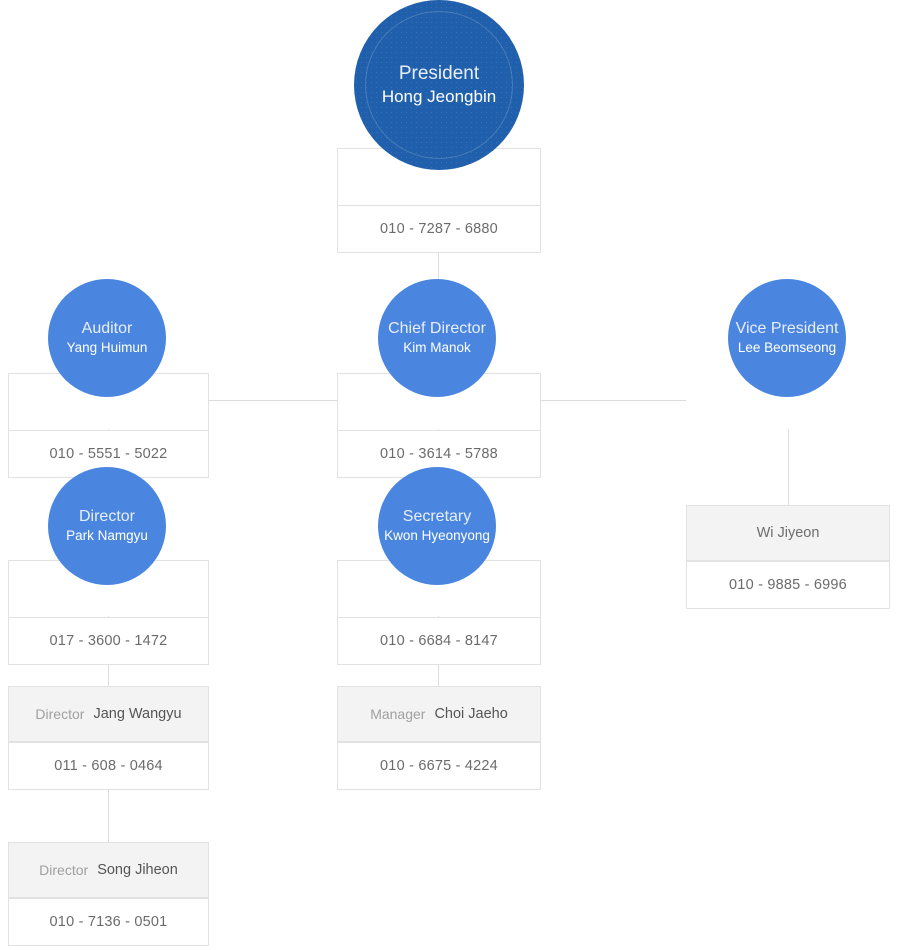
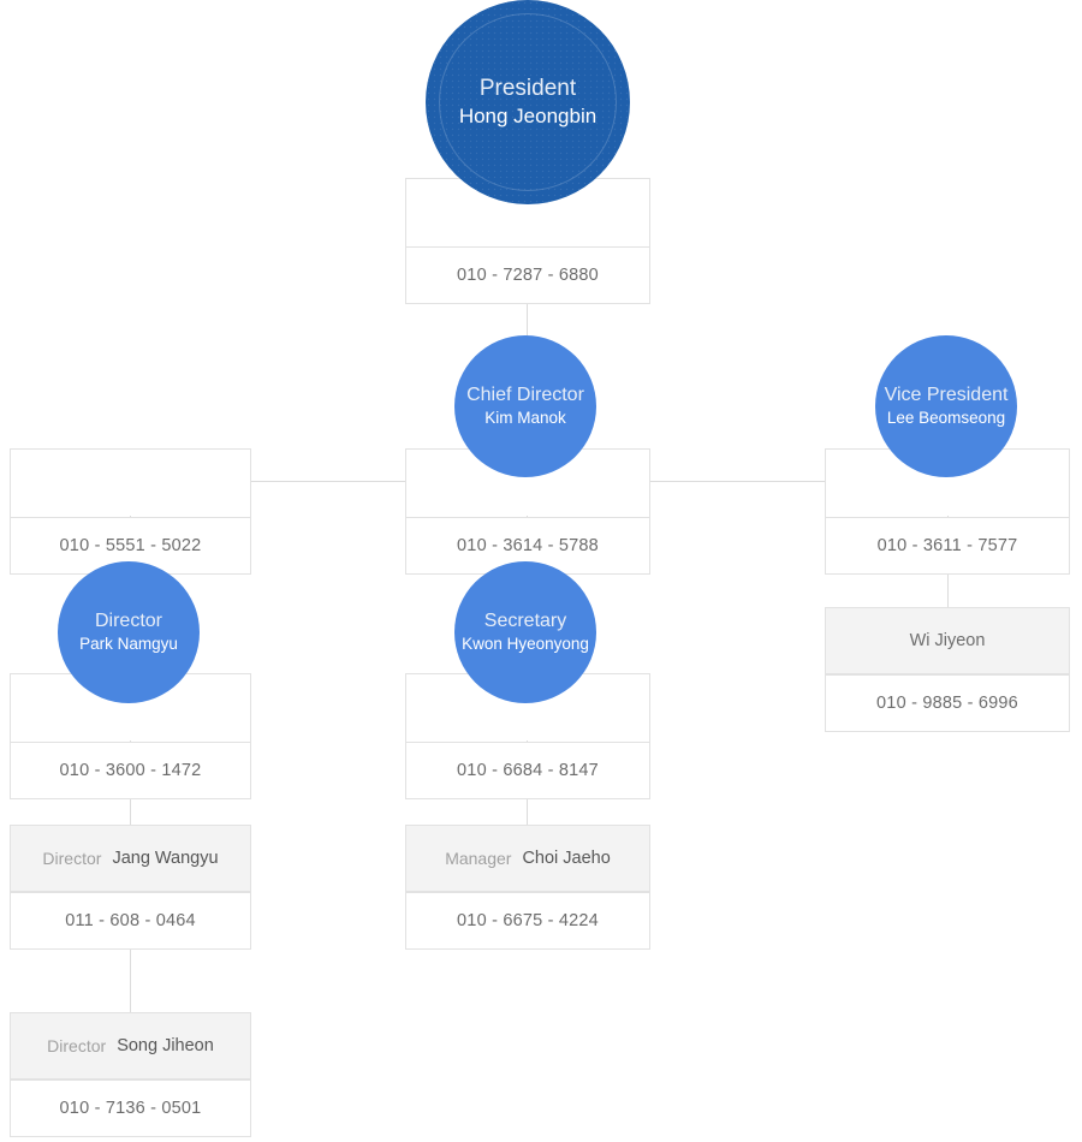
  010 - 7287 - 6880
  President
  Hong Jeongbin
  010 - 5551 - 5022
- Auditor
- Yang Huimun
  010 - 3614 - 5788
  Chief Director
  Kim Manok
+ 010 - 3611 - 7577
  Vice President
  Lee Beomseong
- 017 - 3600 - 1472
+ 010 - 3600 - 1472
  Director
  Park Namgyu
  010 - 6684 - 8147
  Secretary
  Kwon Hyeonyong
  Wi Jiyeon
  010 - 9885 - 6996
  Director
  Jang Wangyu
  011 - 608 - 0464
  Manager
  Choi Jaeho
  010 - 6675 - 4224
  Director
  Song Jiheon
  010 - 7136 - 0501
